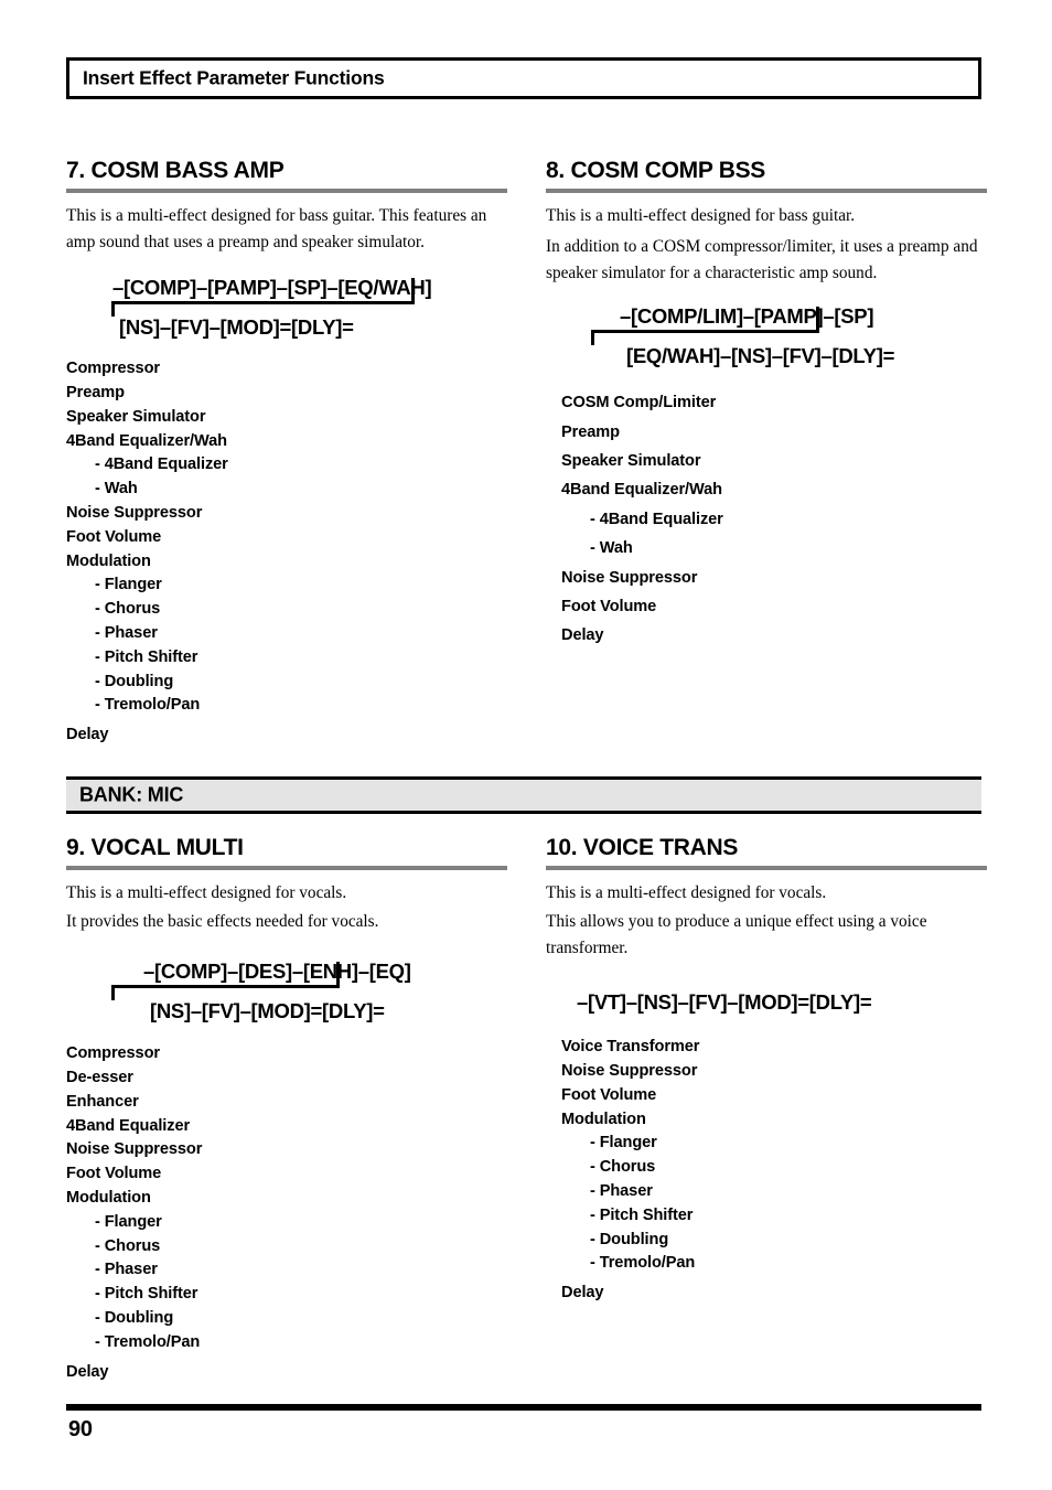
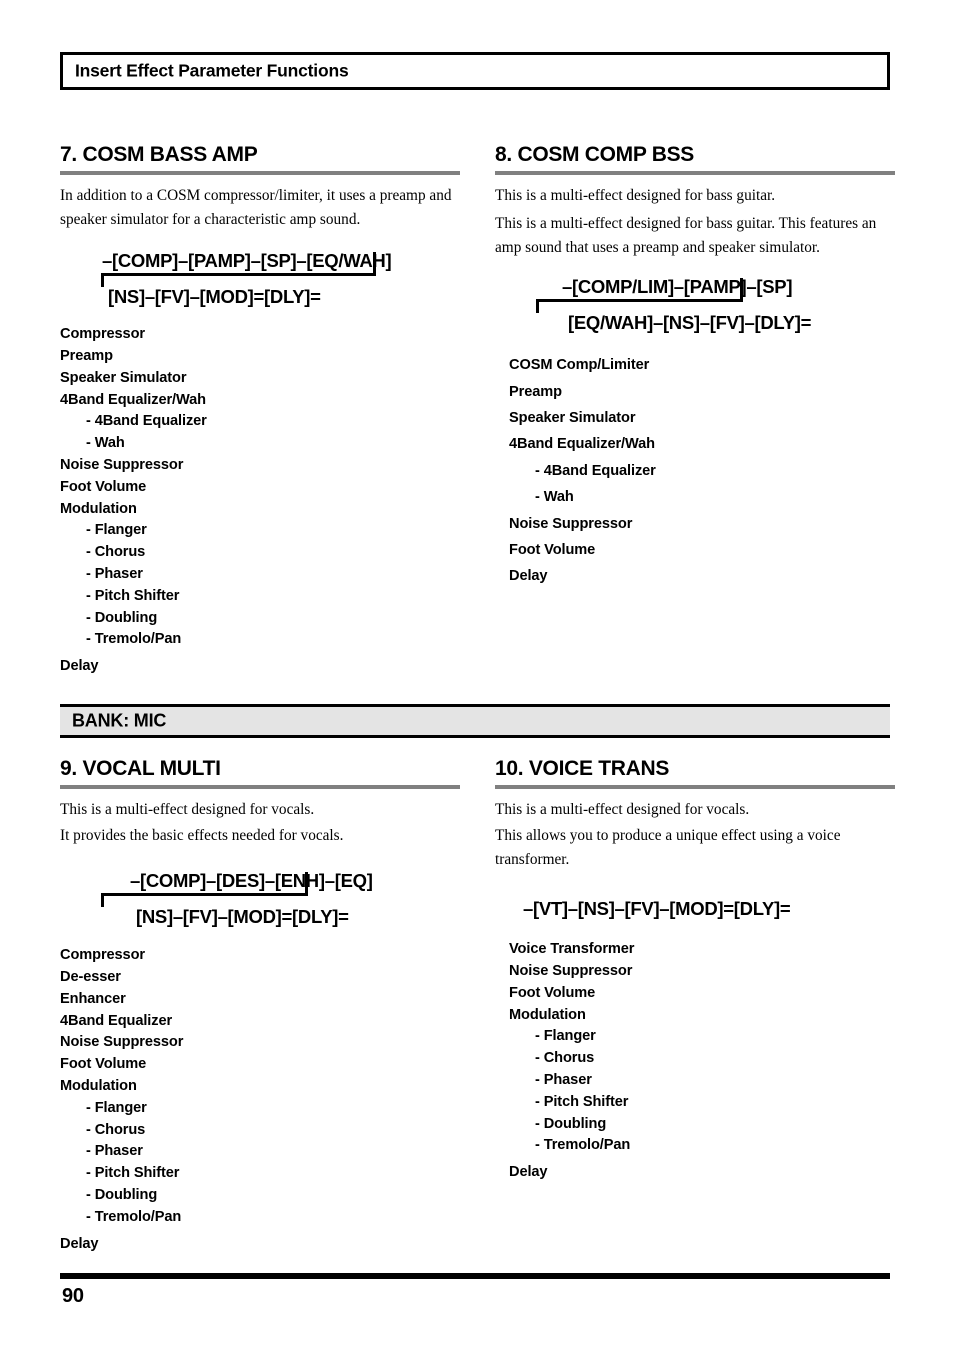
  Insert Effect Parameter Functions
  7. COSM BASS AMP
- This is a multi-effect designed for bass guitar. This features an amp sound that uses a preamp and speaker simulator.
+ In addition to a COSM compressor/limiter, it uses a preamp and speaker simulator for a characteristic amp sound.
  –[COMP]–[PAMP]–[SP]–[EQ/WAH]
  [NS]–[FV]–[MOD]=[DLY]=
  Compressor
  Preamp
  Speaker Simulator
  4Band Equalizer/Wah
  - 4Band Equalizer
  - Wah
  Noise Suppressor
  Foot Volume
  Modulation
  - Flanger
  - Chorus
  - Phaser
  - Pitch Shifter
  - Doubling
  - Tremolo/Pan
  Delay
  8. COSM COMP BSS
  This is a multi-effect designed for bass guitar.
- In addition to a COSM compressor/limiter, it uses a preamp and speaker simulator for a characteristic amp sound.
+ This is a multi-effect designed for bass guitar. This features an amp sound that uses a preamp and speaker simulator.
  –[COMP/LIM]–[PAMP]–[SP]
  [EQ/WAH]–[NS]–[FV]–[DLY]=
  COSM Comp/Limiter
  Preamp
  Speaker Simulator
  4Band Equalizer/Wah
  - 4Band Equalizer
  - Wah
  Noise Suppressor
  Foot Volume
  Delay
  BANK: MIC
  9. VOCAL MULTI
  This is a multi-effect designed for vocals.
  It provides the basic effects needed for vocals.
  –[COMP]–[DES]–[ENH]–[EQ]
  [NS]–[FV]–[MOD]=[DLY]=
  Compressor
  De-esser
  Enhancer
  4Band Equalizer
  Noise Suppressor
  Foot Volume
  Modulation
  - Flanger
  - Chorus
  - Phaser
  - Pitch Shifter
  - Doubling
  - Tremolo/Pan
  Delay
  10. VOICE TRANS
  This is a multi-effect designed for vocals.
  This allows you to produce a unique effect using a voice transformer.
  –[VT]–[NS]–[FV]–[MOD]=[DLY]=
  Voice Transformer
  Noise Suppressor
  Foot Volume
  Modulation
  - Flanger
  - Chorus
  - Phaser
  - Pitch Shifter
  - Doubling
  - Tremolo/Pan
  Delay
  90
